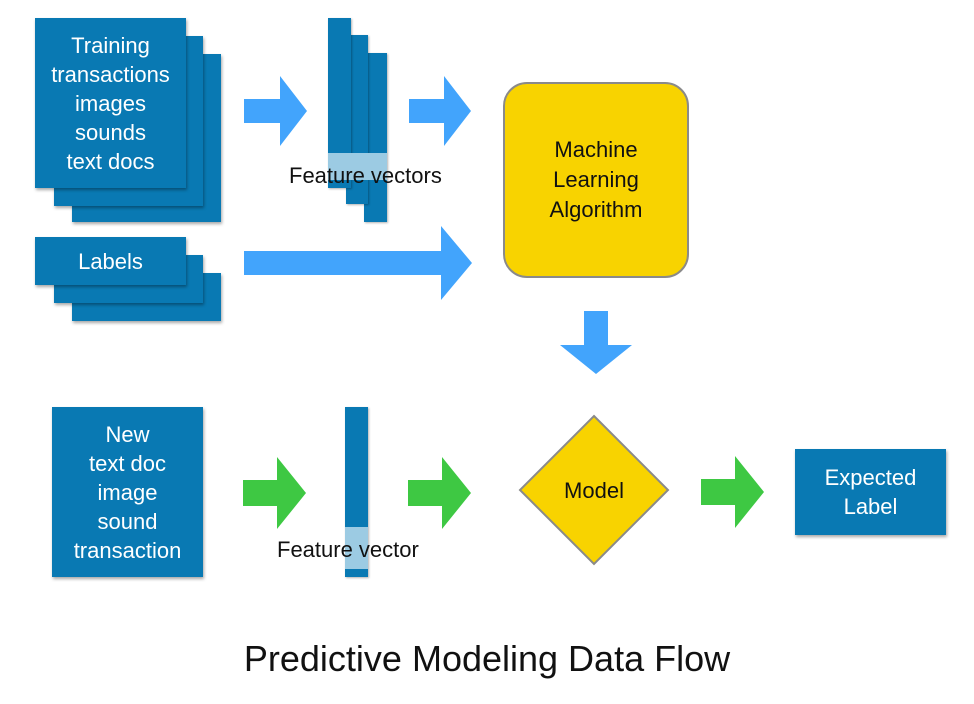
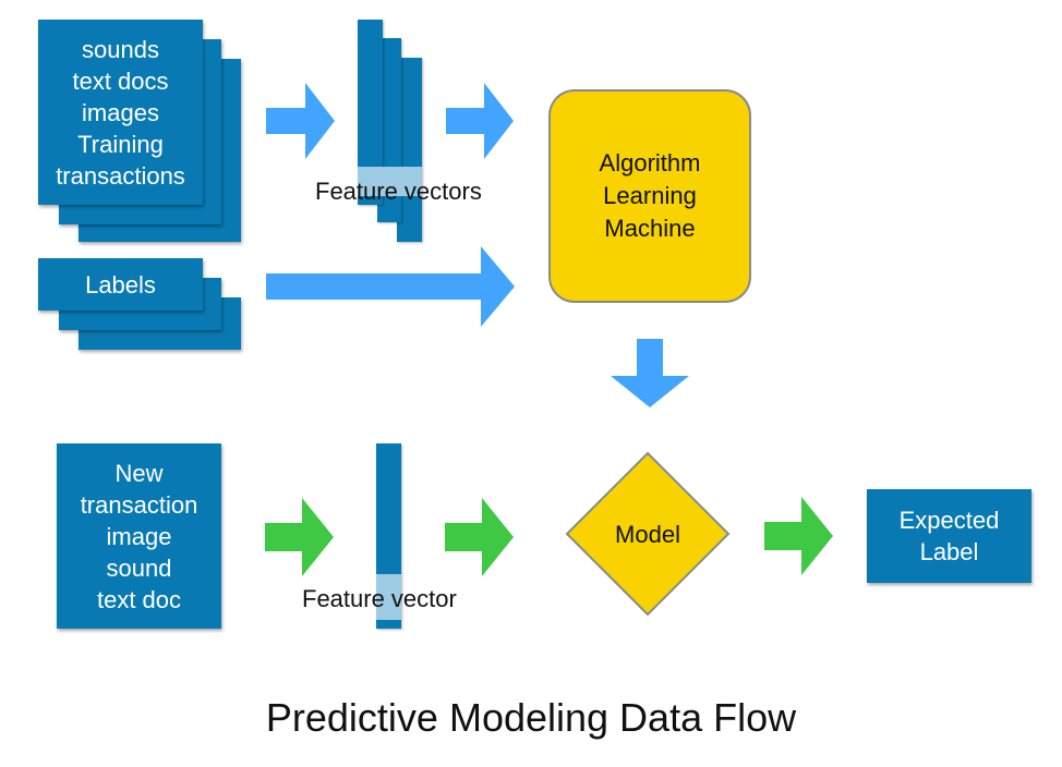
- Training
+ sounds
- transactions
+ text docs
  images
- sounds
+ Training
- text docs
+ transactions
  Labels
  Feature vectors
- Machine
+ Algorithm
  Learning
- Algorithm
+ Machine
  New
- text doc
+ transaction
  image
  sound
- transaction
+ text doc
  Feature vector
  Model
  Expected
  Label
  Predictive Modeling Data Flow
